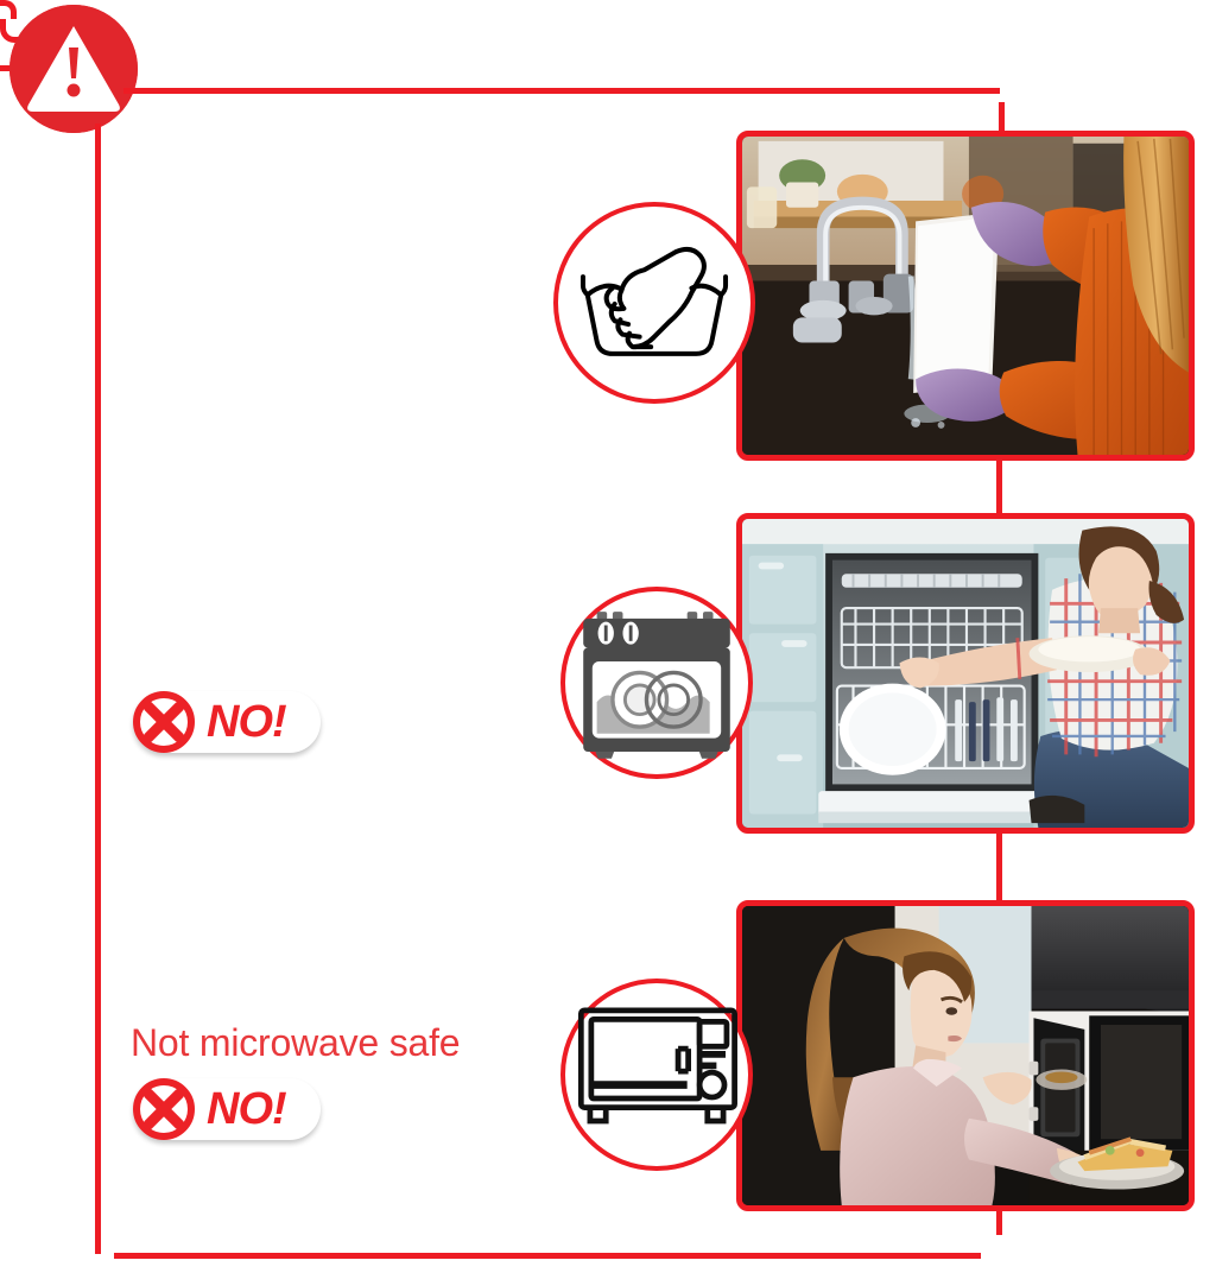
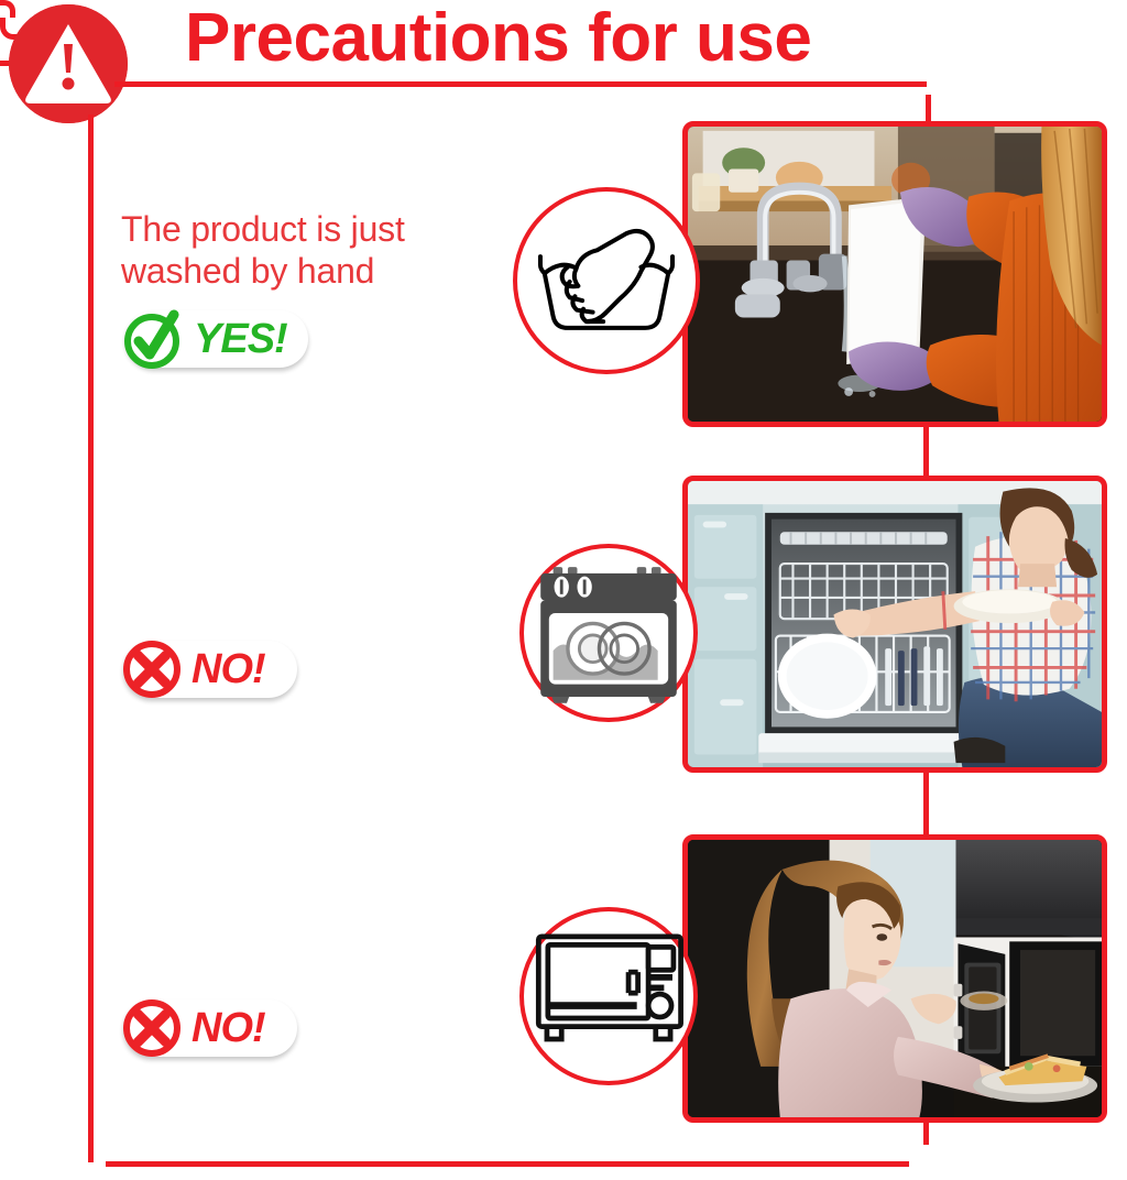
+ Precautions for use
+ The product is just washed by hand
+ YES!
  NO!
- Not microwave safe
  NO!
